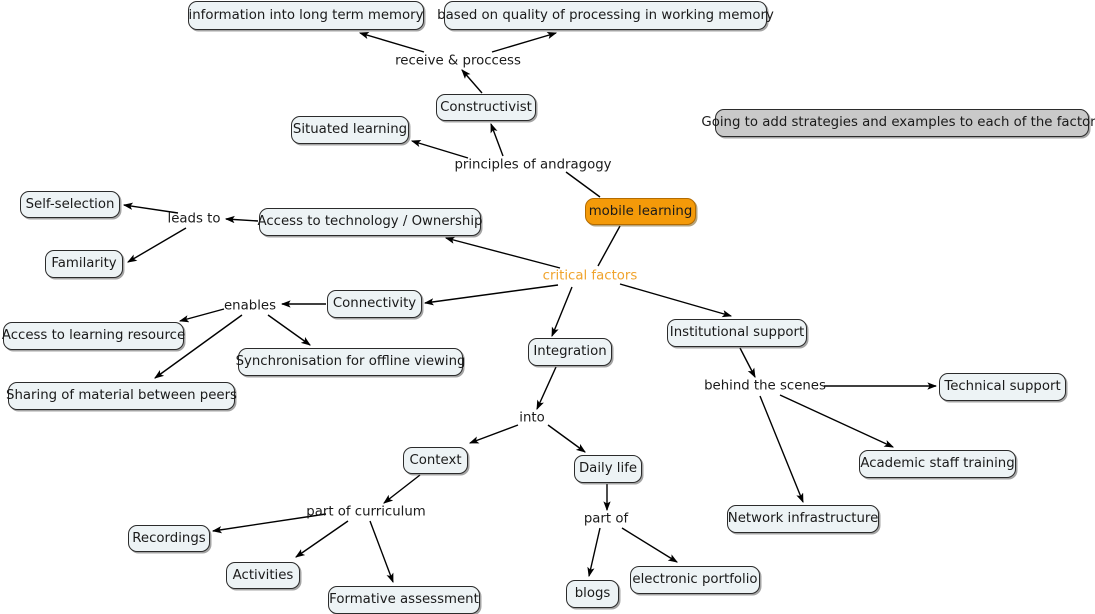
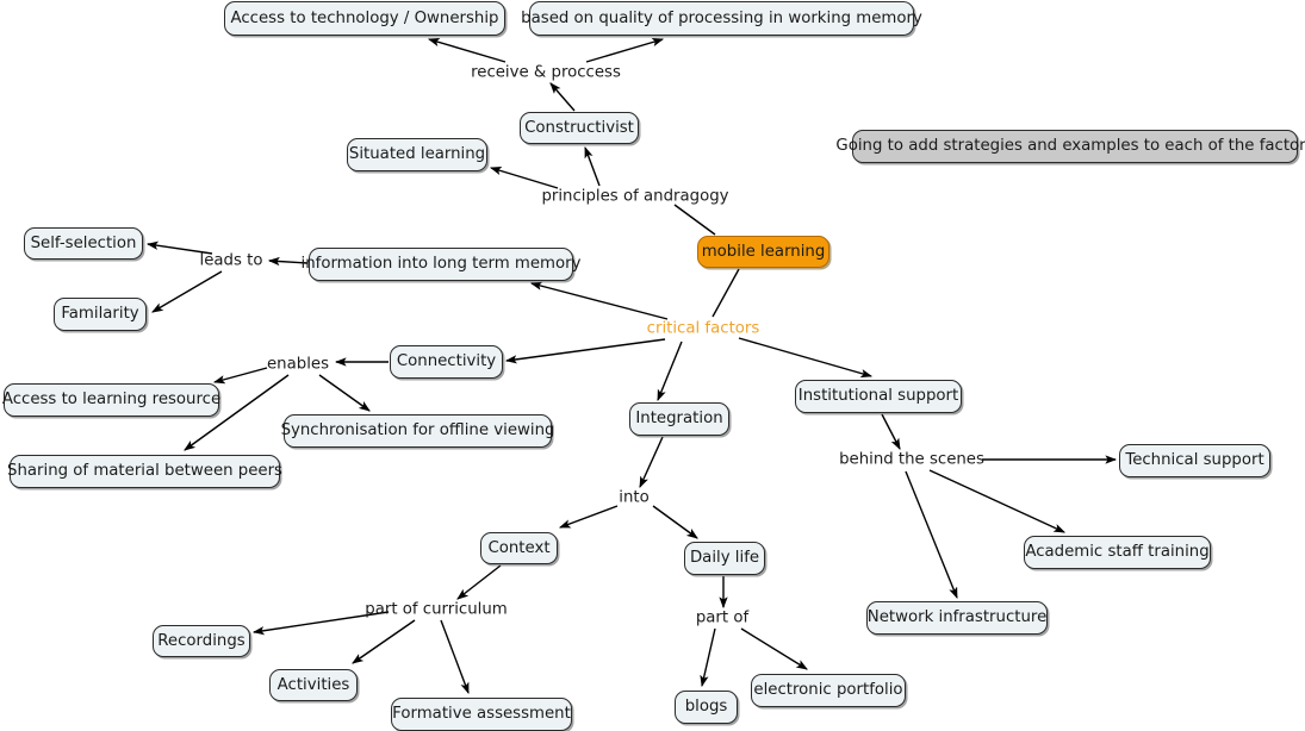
- information into long term memory
+ Access to technology / Ownership
  based on quality of processing in working memory
  Constructivist
  Situated learning
  Going to add strategies and examples to each of the factor
  mobile learning
  Self-selection
  Familarity
- Access to technology / Ownership
+ information into long term memory
  Connectivity
  Access to learning resource
  Synchronisation for offline viewing
  Sharing of material between peers
  Integration
  Institutional support
  Technical support
  Academic staff training
  Network infrastructure
  Context
  Daily life
  Recordings
  Activities
  Formative assessment
  blogs
  electronic portfolio
  receive & proccess
  principles of andragogy
  critical factors
  leads to
  enables
  into
  behind the scenes
  part of curriculum
  part of
